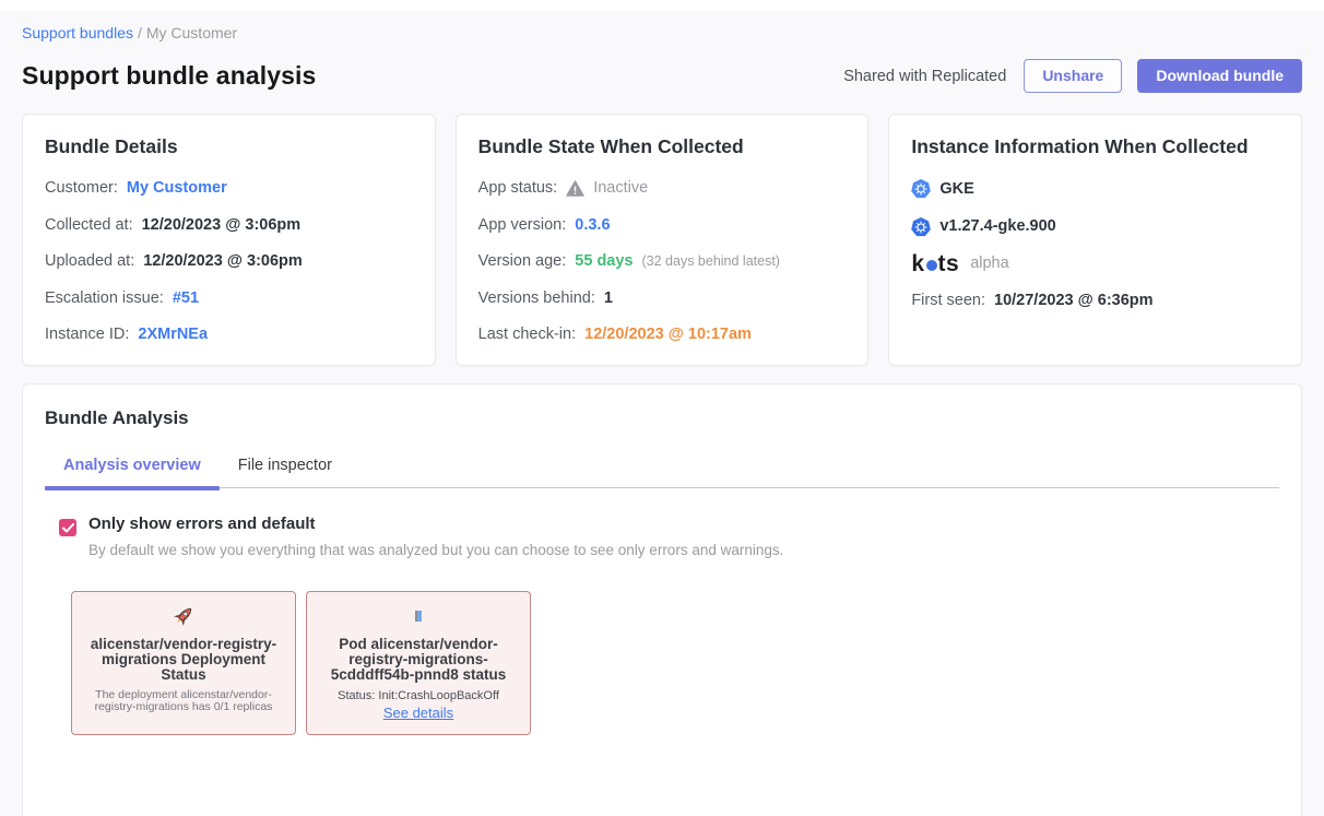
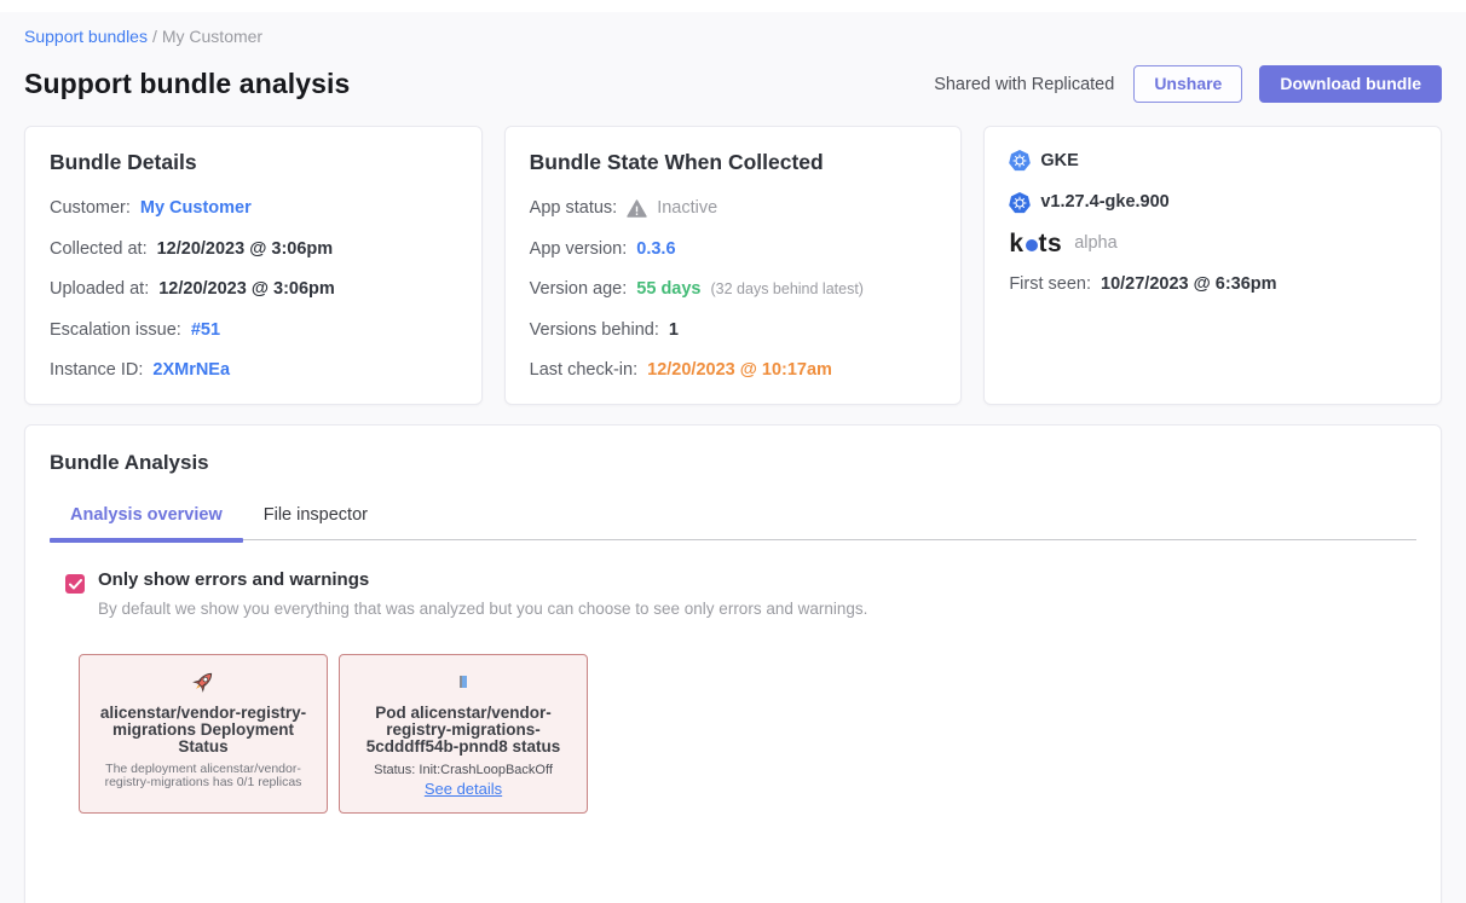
  Support bundles / My Customer
  Support bundle analysis
  Shared with Replicated
  Unshare
  Download bundle
  Bundle Details
  Customer:
  My Customer
  Collected at:
  12/20/2023 @ 3:06pm
  Uploaded at:
  12/20/2023 @ 3:06pm
  Escalation issue:
  #51
  Instance ID:
  2XMrNEa
  Bundle State When Collected
  App status:
  Inactive
  App version:
  0.3.6
  Version age:
  55 days
  (32 days behind latest)
  Versions behind:
  1
  Last check-in:
  12/20/2023 @ 10:17am
- Instance Information When Collected
  GKE
  v1.27.4-gke.900
  k
  ts
  alpha
  First seen:
  10/27/2023 @ 6:36pm
  Bundle Analysis
  Analysis overview
  File inspector
- Only show errors and default
+ Only show errors and warnings
  By default we show you everything that was analyzed but you can choose to see only errors and warnings.
  alicenstar/vendor-registry-migrations Deployment Status
  The deployment alicenstar/vendor-registry-migrations has 0/1 replicas
  Pod alicenstar/vendor-registry-migrations-5cdddff54b-pnnd8 status
  Status: Init:CrashLoopBackOff
  See details
